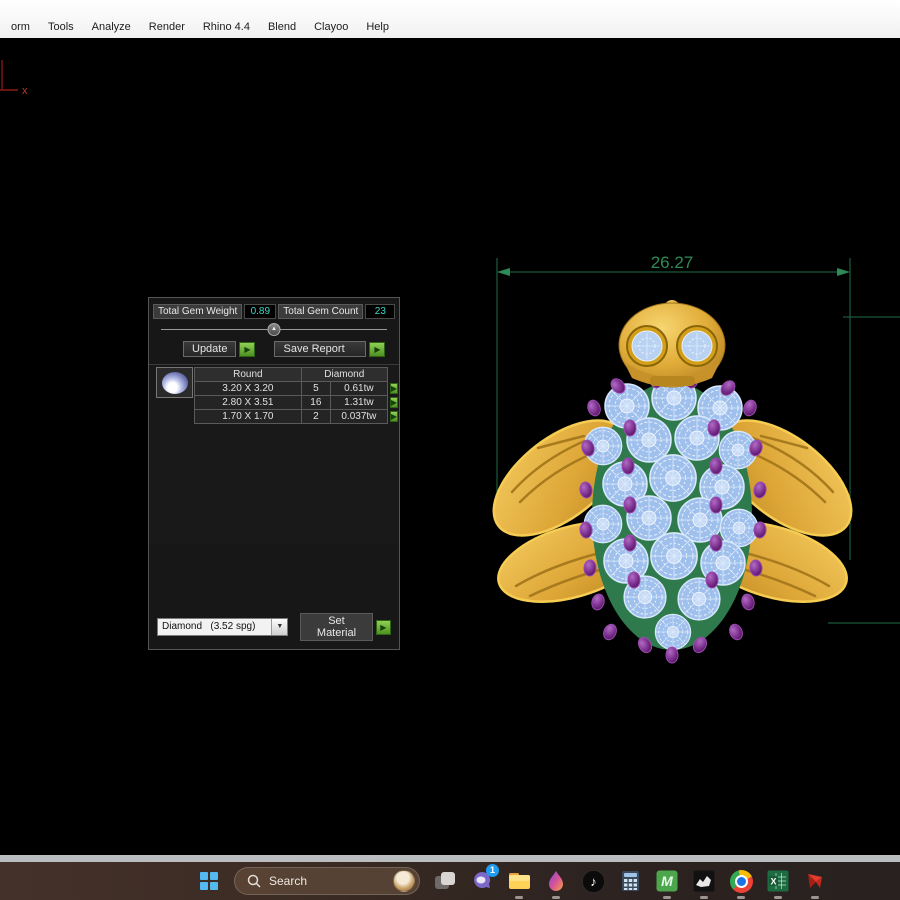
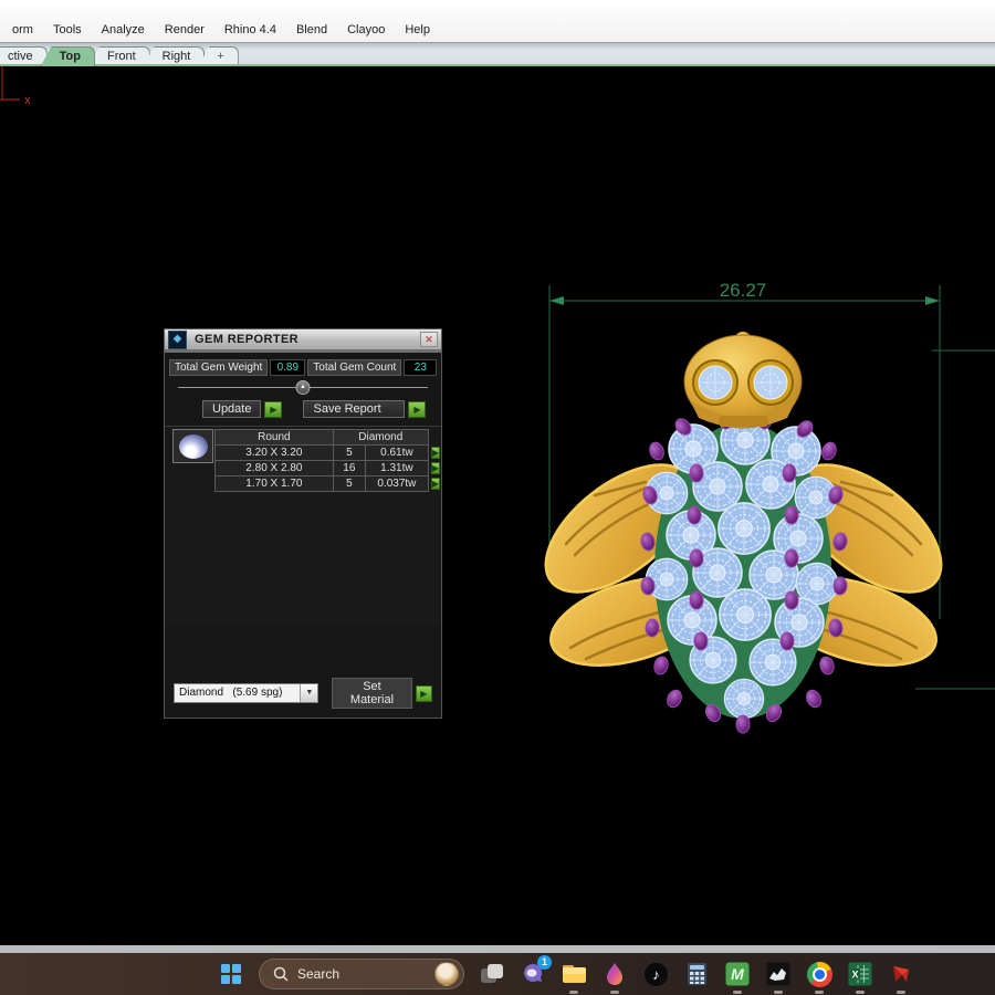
  orm
  Tools
  Analyze
  Render
  Rhino 4.4
  Blend
  Clayoo
  Help
+ ctive
+ Top
+ Front
+ Right
+ +
  26.27
  x
+ ◆
+ GEM REPORTER
+ ✕
  Total Gem Weight
  0.89
  Total Gem Count
  23
  Update
  Save Report
  Round	Diamond
  3.20 X 3.20	5	0.61tw
- 2.80 X 3.51	16	1.31tw
+ 2.80 X 2.80	16	1.31tw
- 1.70 X 1.70	2	0.037tw
+ 1.70 X 1.70	5	0.037tw
- Diamond (3.52 spg)
+ Diamond (5.69 spg)
  Set Material
  Search
  1
  ♪
  M
  X
